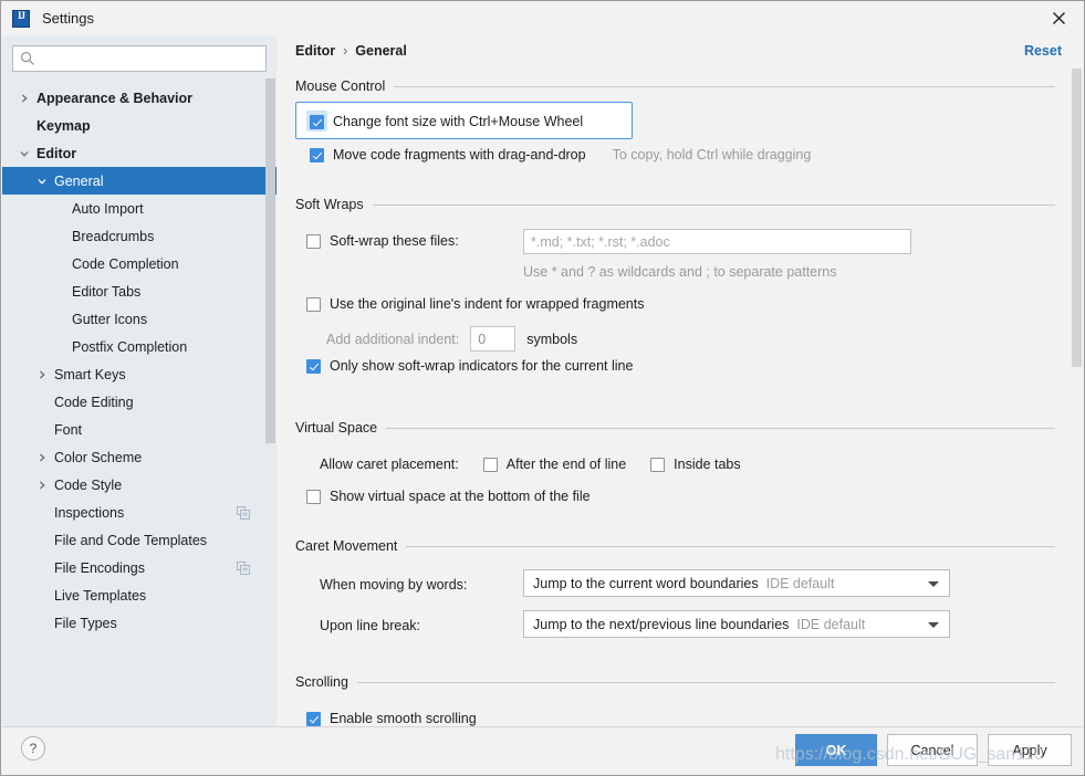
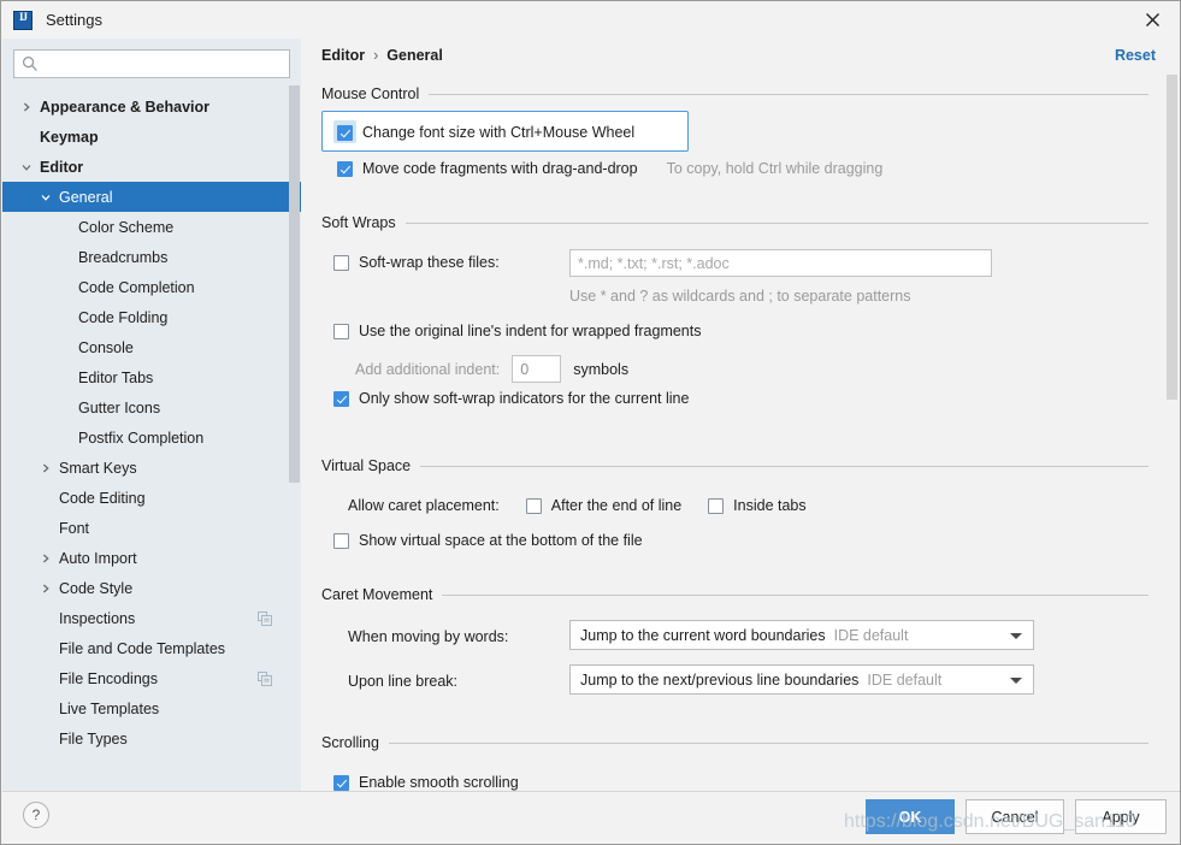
  Settings
  Appearance & Behavior
  Keymap
  Editor
  General
- Auto Import
+ Color Scheme
  Breadcrumbs
  Code Completion
+ Code Folding
+ Console
  Editor Tabs
  Gutter Icons
  Postfix Completion
  Smart Keys
  Code Editing
  Font
- Color Scheme
+ Auto Import
  Code Style
  Inspections
  File and Code Templates
  File Encodings
  Live Templates
  File Types
  Editor
  ›
  General
  Reset
  Mouse Control
  Change font size with Ctrl+Mouse Wheel
  Move code fragments with drag-and-drop
  To copy, hold Ctrl while dragging
  Soft Wraps
  Soft-wrap these files:
  *.md; *.txt; *.rst; *.adoc
  Use * and ? as wildcards and ; to separate patterns
  Use the original line's indent for wrapped fragments
  Add additional indent:
  0
  symbols
  Only show soft-wrap indicators for the current line
  Virtual Space
  Allow caret placement:
  After the end of line
  Inside tabs
  Show virtual space at the bottom of the file
  Caret Movement
  When moving by words:
  Jump to the current word boundaries
  IDE default
  Upon line break:
  Jump to the next/previous line boundaries
  IDE default
  Scrolling
  Enable smooth scrolling
  ?
  OK
  Cancel
  Apply
  https://blog.csdn.net/BUG_san110
